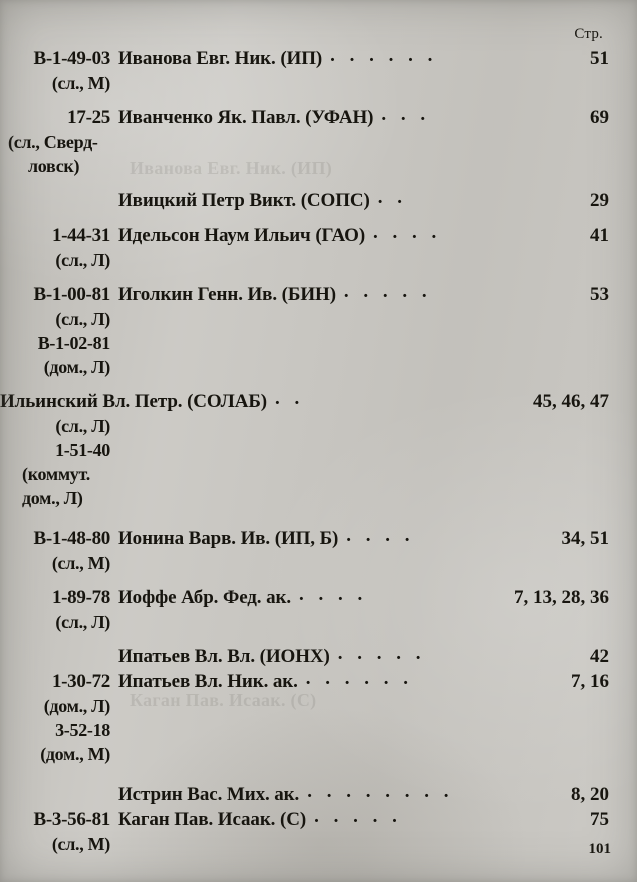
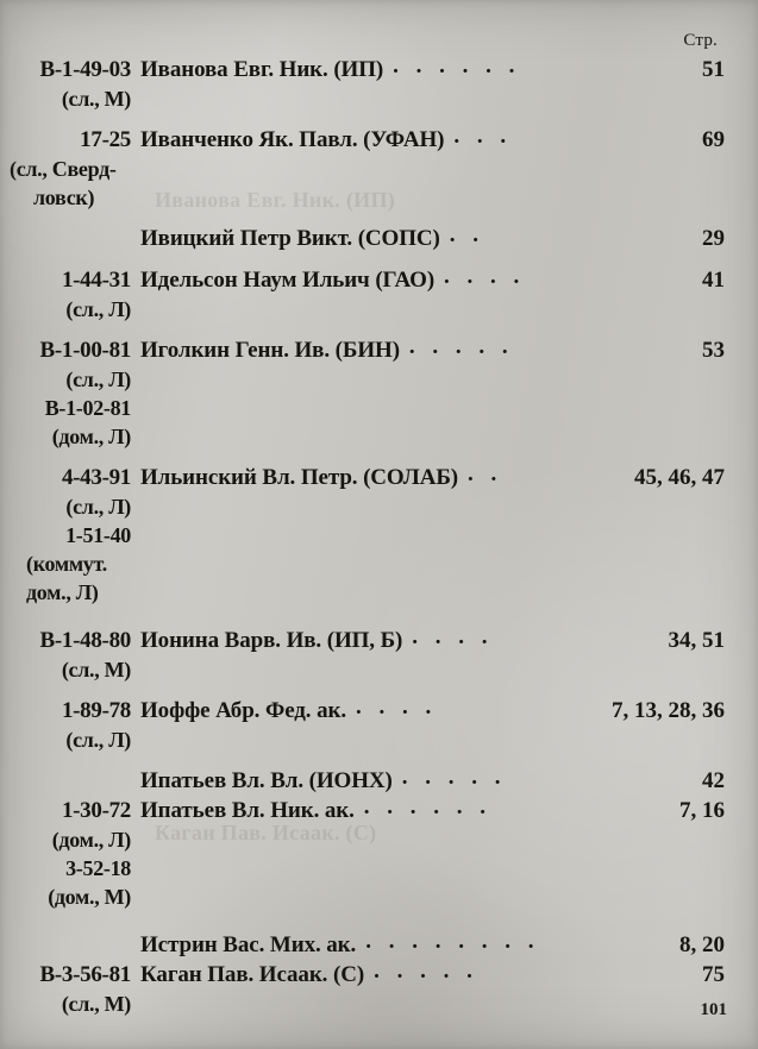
  Иванова Евг. Ник. (ИП)
  Стр.
  В-1-49-03
  Иванова Евг. Ник. (ИП)
  . . . . . .
  51
  (сл., М)
  17-25
  Иванченко Як. Павл. (УФАН)
  . . .
  69
  (сл., Сверд-
  ловск)
  Ивицкий Петр Викт. (СОПС)
  . .
  29
  1-44-31
  Идельсон Наум Ильич (ГАО)
  . . . .
  41
  (сл., Л)
  В-1-00-81
  Иголкин Генн. Ив. (БИН)
  . . . . .
  53
  (сл., Л)
  В-1-02-81
  (дом., Л)
+ 4-43-91
  Ильинский Вл. Петр. (СОЛАБ)
  . .
  45, 46, 47
  (сл., Л)
  1-51-40
  (коммут.
  дом., Л)
  В-1-48-80
  Ионина Варв. Ив. (ИП, Б)
  . . . .
  34, 51
  (сл., М)
  1-89-78
  Иоффе Абр. Фед. ак.
  . . . .
  7, 13, 28, 36
  (сл., Л)
  Ипатьев Вл. Вл. (ИОНХ)
  . . . . .
  42
  1-30-72
  Ипатьев Вл. Ник. ак.
  . . . . . .
  7, 16
  (дом., Л)
  3-52-18
  (дом., М)
  Истрин Вас. Мих. ак.
  . . . . . . . .
  8, 20
  В-3-56-81
  Каган Пав. Исаак. (С)
  . . . . .
  75
  (сл., М)
  101
